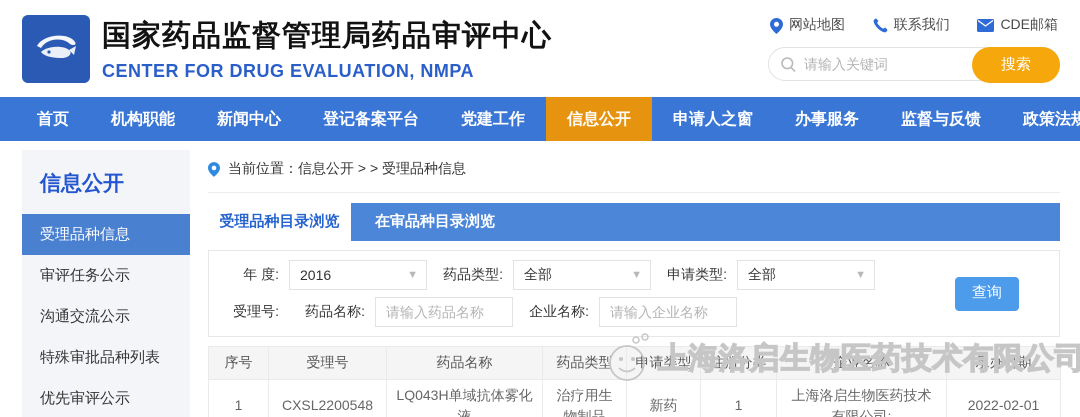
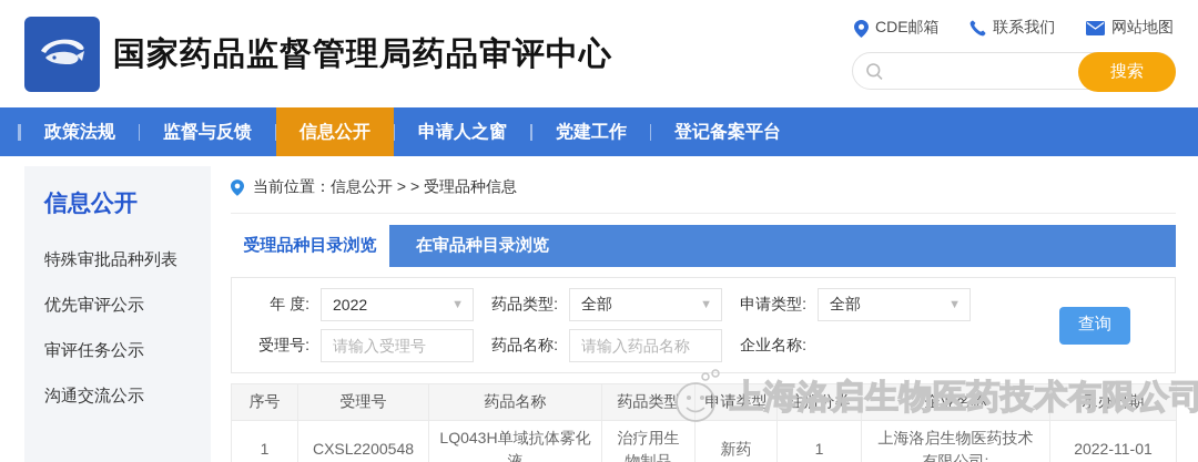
  国家药品监督管理局药品审评中心
- CENTER FOR DRUG EVALUATION, NMPA
- 网站地图
+ CDE邮箱
  联系我们
- CDE邮箱
+ 网站地图
- 请输入关键词
  搜索
- 首页
- 机构职能
- 新闻中心
- 登记备案平台
+ 政策法规
- 党建工作
+ 监督与反馈
  信息公开
  申请人之窗
- 办事服务
- 监督与反馈
+ 党建工作
- 政策法规
+ 登记备案平台
  信息公开
- 受理品种信息
- 审评任务公示
+ 特殊审批品种列表
- 沟通交流公示
+ 优先审评公示
- 特殊审批品种列表
+ 审评任务公示
- 优先审评公示
+ 沟通交流公示
  当前位置：信息公开 > > 受理品种信息
  受理品种目录浏览
  在审品种目录浏览
  年 度:
- 2016
+ 2022
  ▼
  药品类型:
  全部
  ▼
  申请类型:
  全部
  ▼
  受理号:
+ 请输入受理号
  药品名称:
  请输入药品名称
  企业名称:
- 请输入企业名称
  查询
  序号	受理号	药品名称	药品类型	申请类型	注册分类	企业名称	承办日期
- 1	CXSL2200548	LQ043H单域抗体雾化液	治疗用生物制品	新药	1	上海洛启生物医药技术有限公司;	2022-02-01
+ 1	CXSL2200548	LQ043H单域抗体雾化液	治疗用生物制品	新药	1	上海洛启生物医药技术有限公司;	2022-11-01
  上海洛启生物医药技术有限公司
